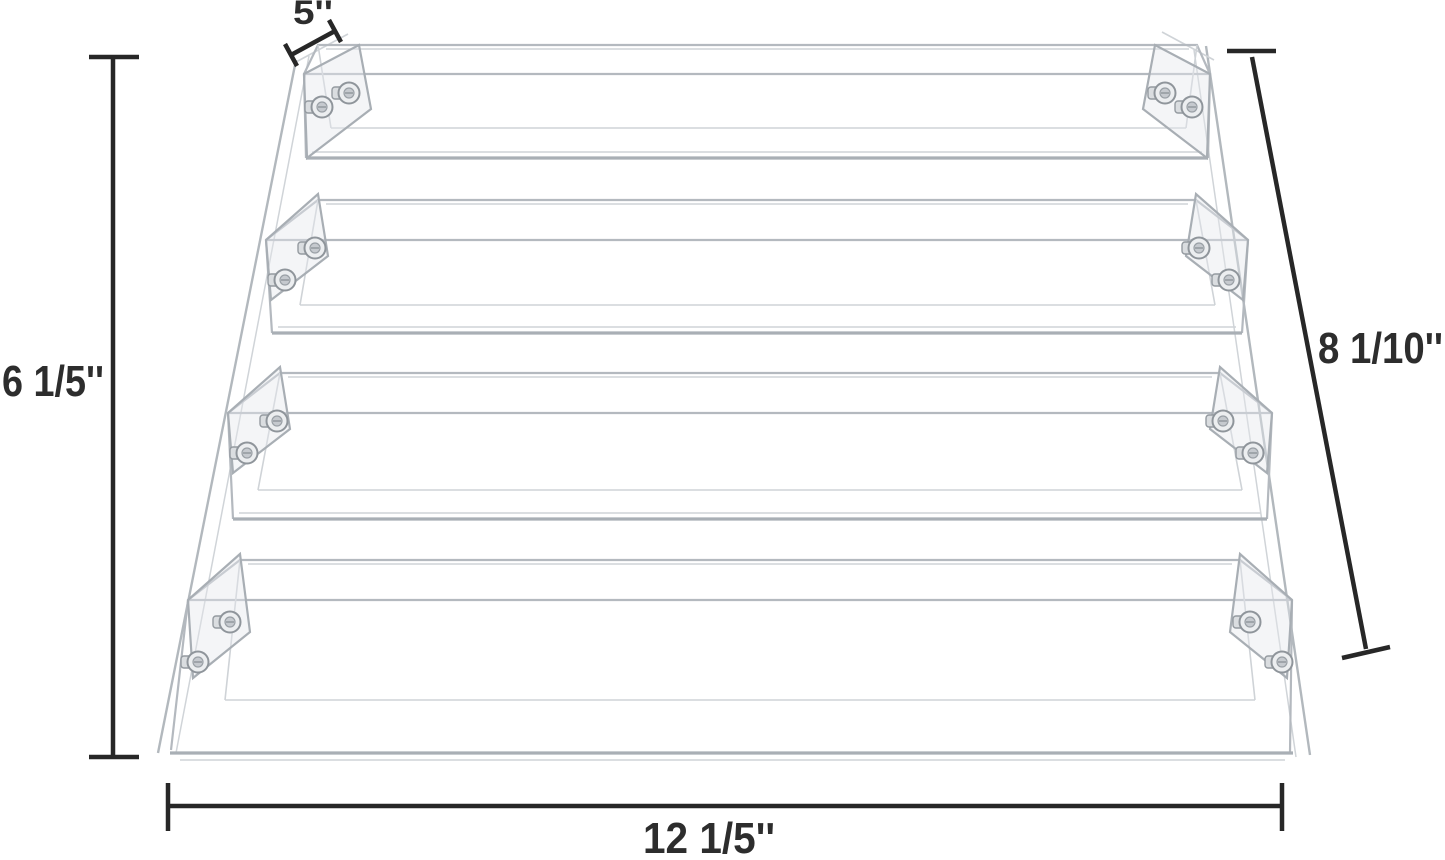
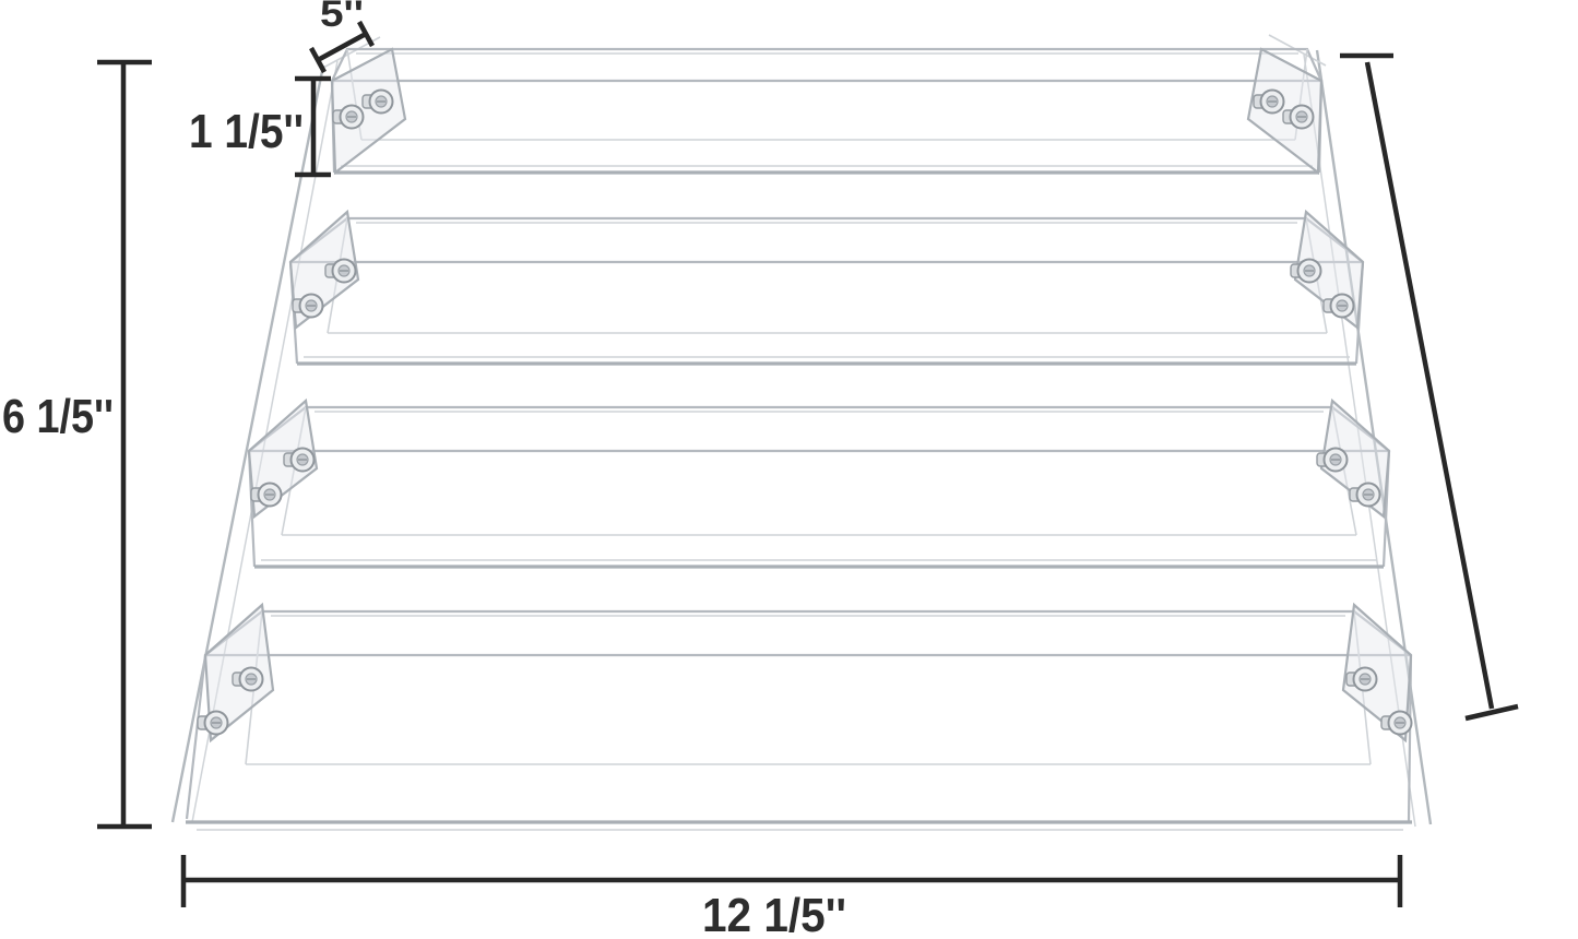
  6 1/5''
+ 1 1/5''
  5''
- 8 1/10''
  12 1/5''
